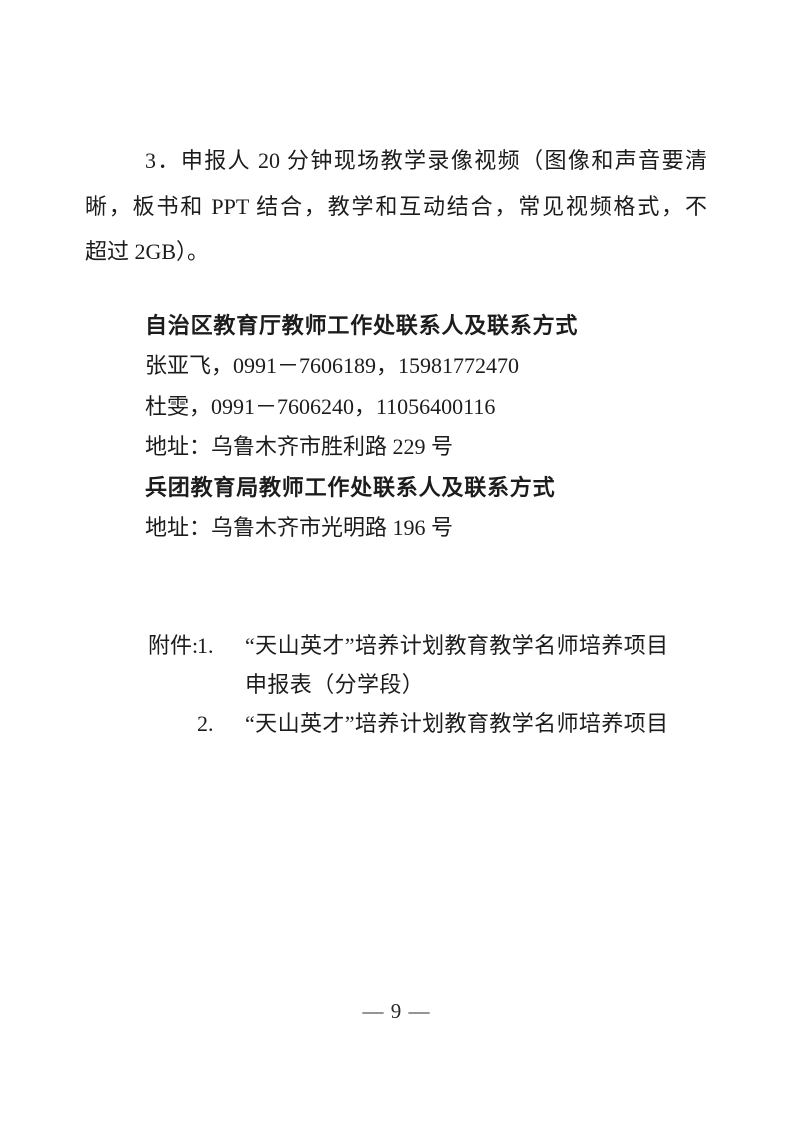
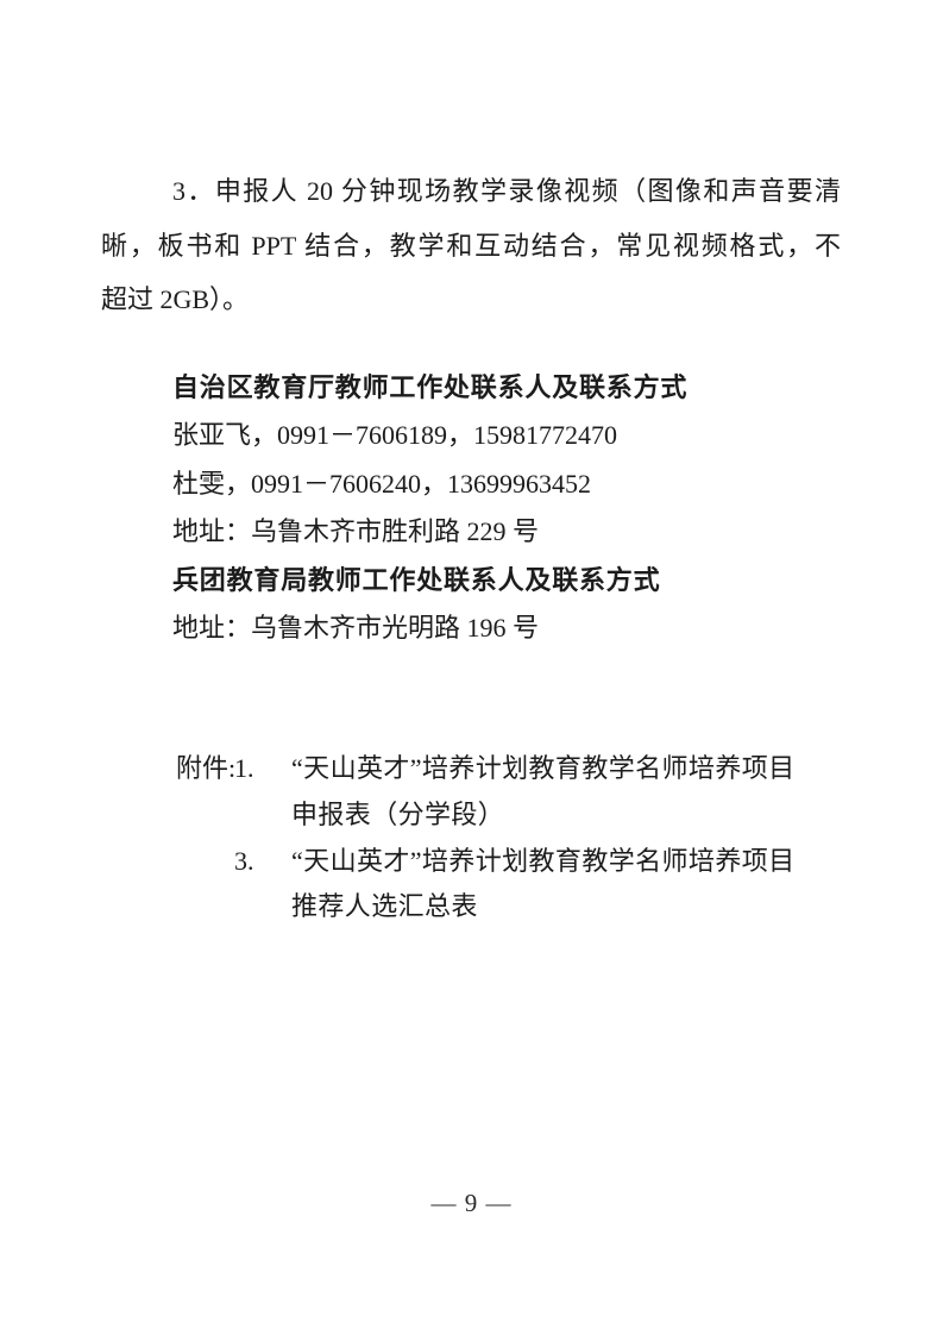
  3．申报人 20 分钟现场教学录像视频（图像和声音要清
  晰，板书和 PPT 结合，教学和互动结合，常见视频格式，不
  超过 2GB）。
  自治区教育厅教师工作处联系人及联系方式
  张亚飞，0991－7606189，15981772470
- 杜雯，0991－7606240，11056400116
+ 杜雯，0991－7606240，13699963452
  地址：乌鲁木齐市胜利路 229 号
  兵团教育局教师工作处联系人及联系方式
  地址：乌鲁木齐市光明路 196 号
  附件:
  1.
  “天山英才”培养计划教育教学名师培养项目
  申报表（分学段）
- 2.
+ 3.
  “天山英才”培养计划教育教学名师培养项目
+ 推荐人选汇总表
  — 9 —
